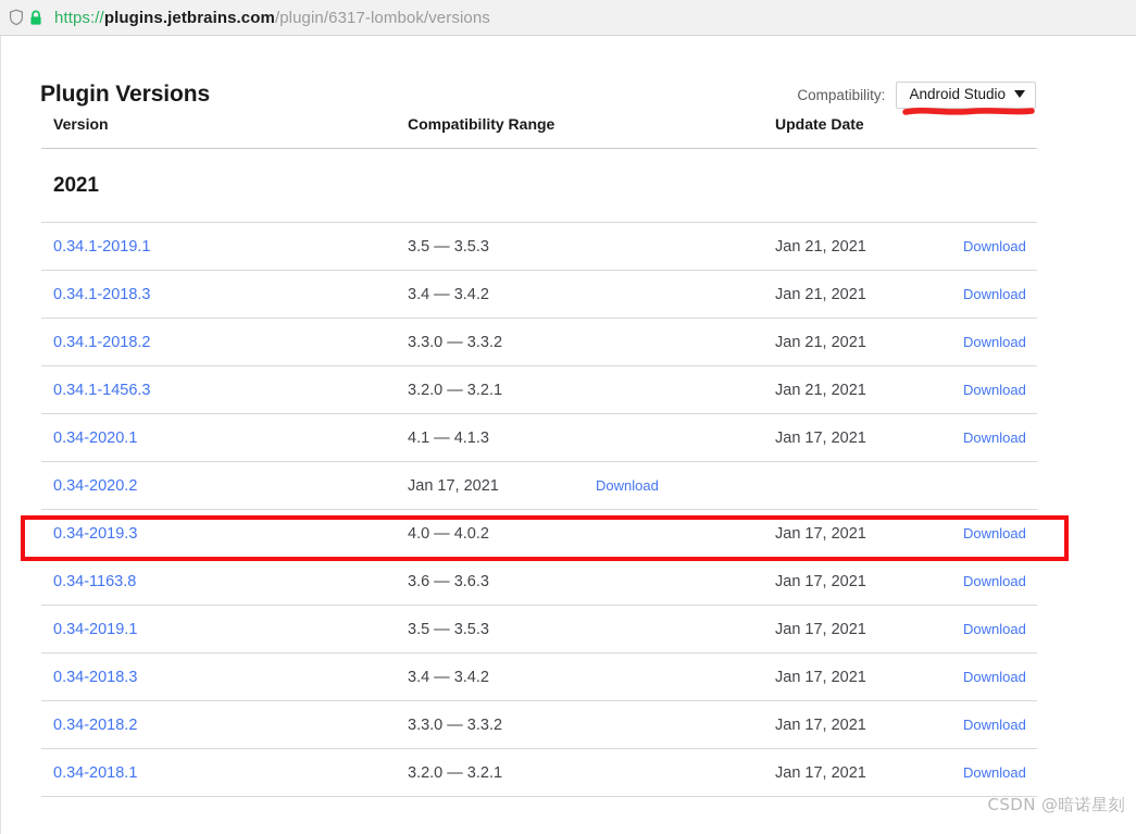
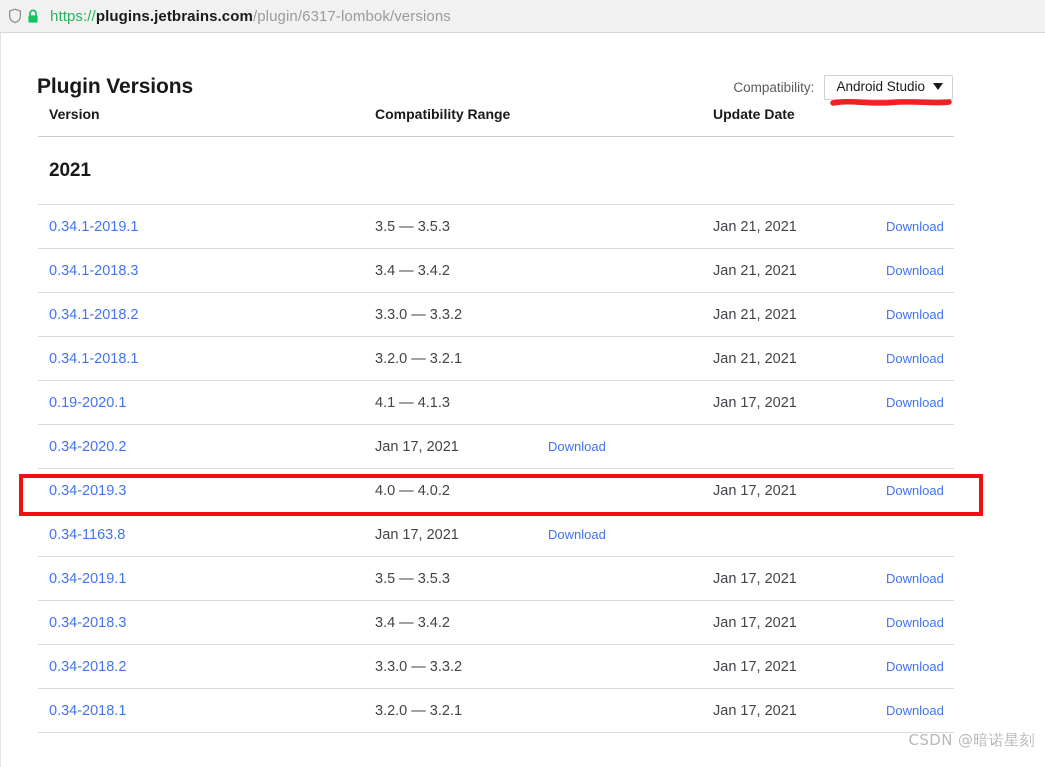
  https://plugins.jetbrains.com/plugin/6317-lombok/versions
  Plugin Versions
  Compatibility:
  Android Studio
  Version
  Compatibility Range
  Update Date
  2021
  0.34.1-2019.1
  3.5 — 3.5.3
  Jan 21, 2021
  Download
  0.34.1-2018.3
  3.4 — 3.4.2
  Jan 21, 2021
  Download
  0.34.1-2018.2
  3.3.0 — 3.3.2
  Jan 21, 2021
  Download
- 0.34.1-1456.3
+ 0.34.1-2018.1
  3.2.0 — 3.2.1
  Jan 21, 2021
  Download
- 0.34-2020.1
+ 0.19-2020.1
  4.1 — 4.1.3
  Jan 17, 2021
  Download
  0.34-2020.2
  Jan 17, 2021
  Download
  0.34-2019.3
  4.0 — 4.0.2
  Jan 17, 2021
  Download
  0.34-1163.8
- 3.6 — 3.6.3
  Jan 17, 2021
  Download
  0.34-2019.1
  3.5 — 3.5.3
  Jan 17, 2021
  Download
  0.34-2018.3
  3.4 — 3.4.2
  Jan 17, 2021
  Download
  0.34-2018.2
  3.3.0 — 3.3.2
  Jan 17, 2021
  Download
  0.34-2018.1
  3.2.0 — 3.2.1
  Jan 17, 2021
  Download
  CSDN @暗诺星刻
